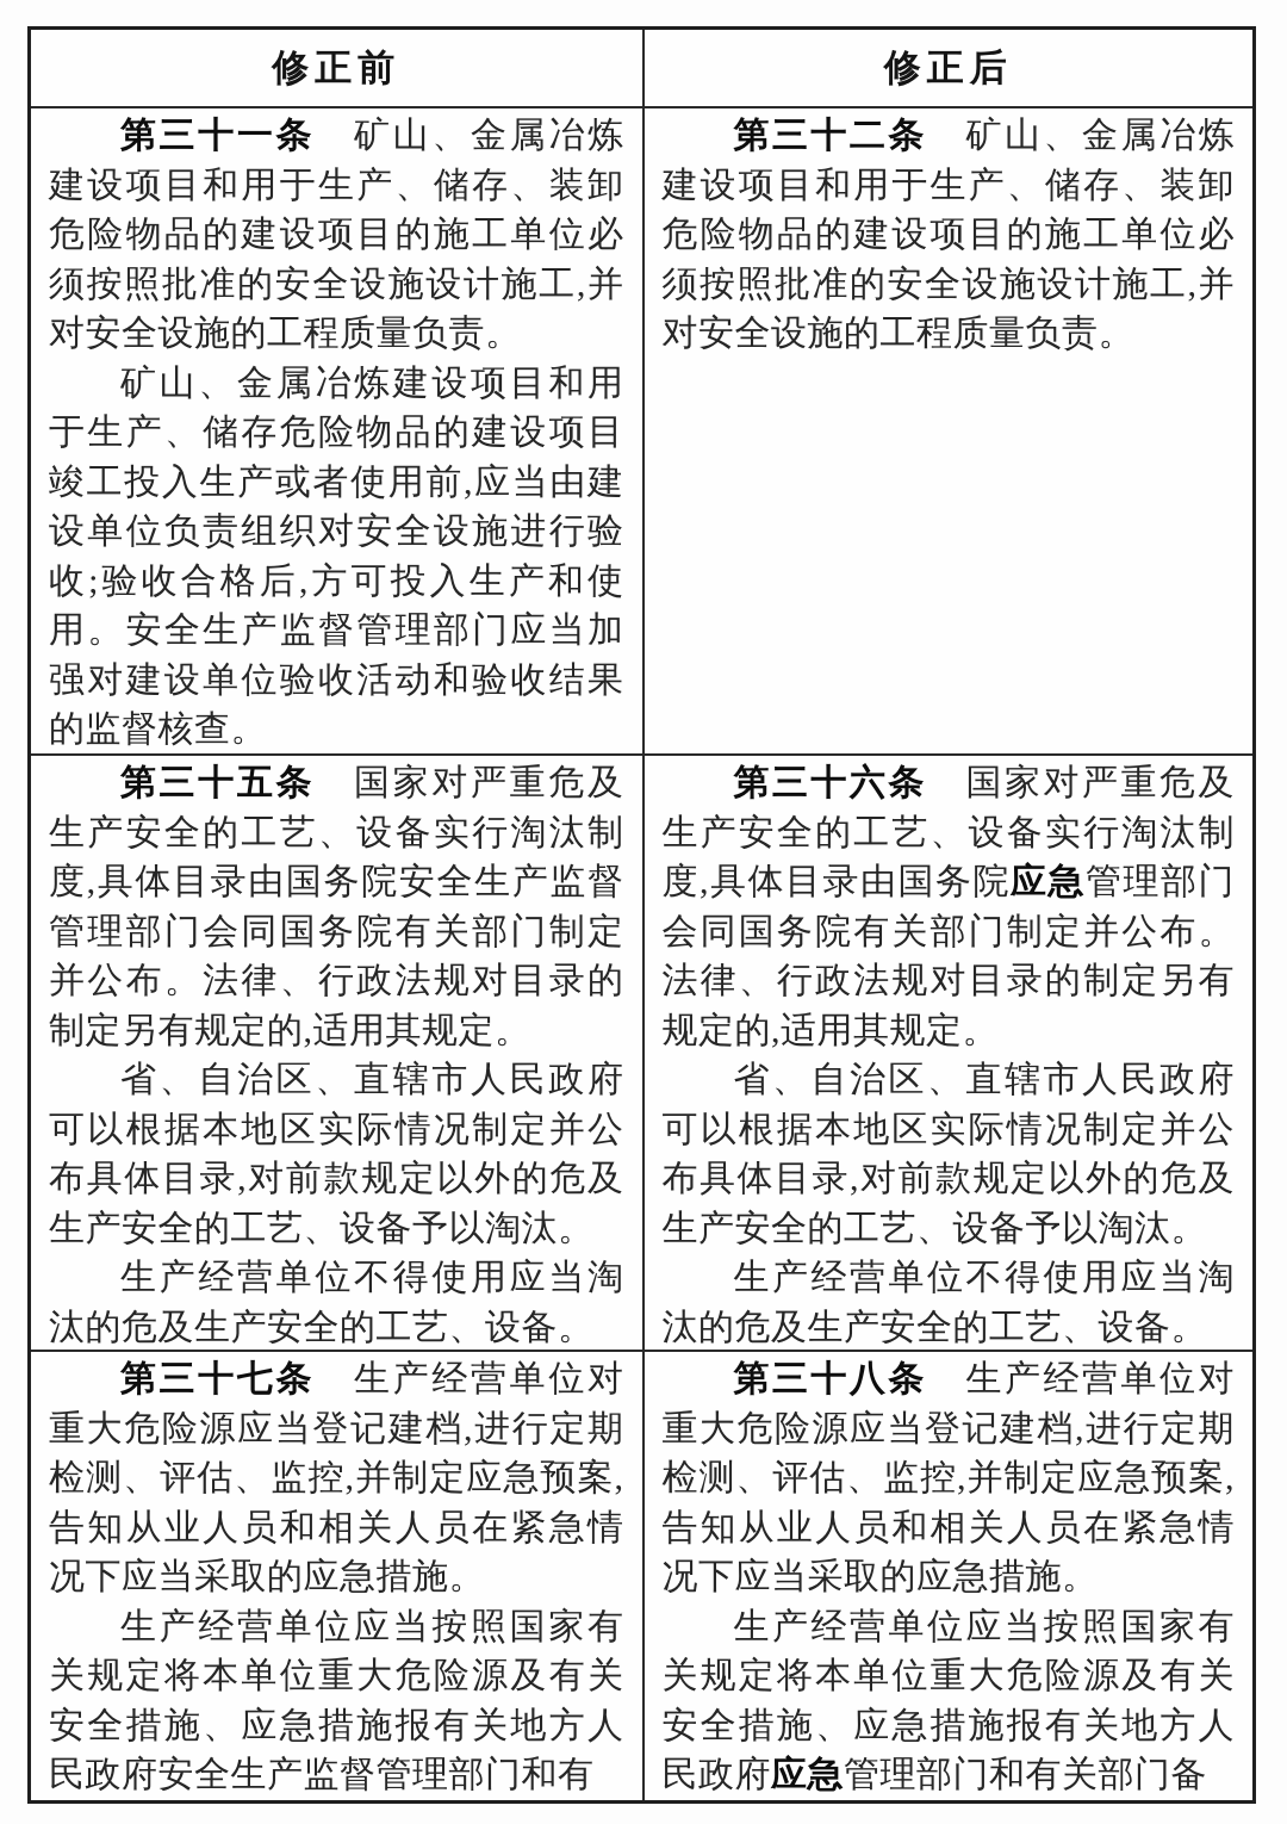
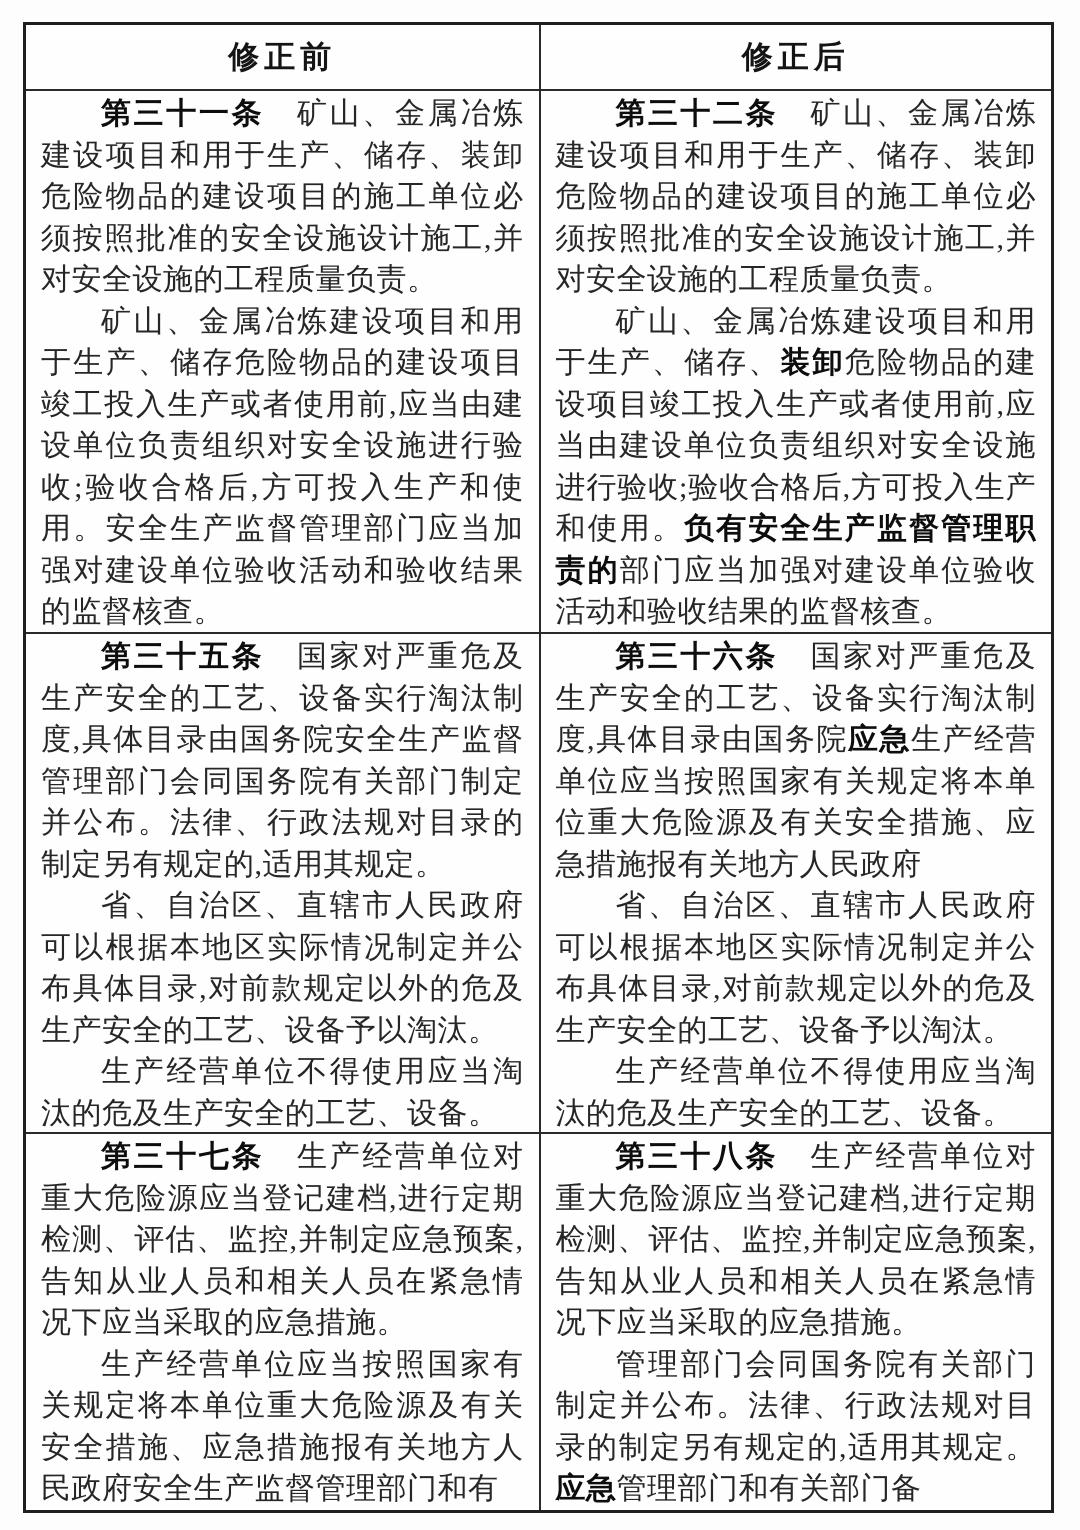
  修正前
  修正后
  第三十一条 矿山、金属冶炼建设项目和用于生产、储存、装卸危险物品的建设项目的施工单位必须按照批准的安全设施设计施工,并对安全设施的工程质量负责。
  矿山、金属冶炼建设项目和用于生产、储存危险物品的建设项目竣工投入生产或者使用前,应当由建设单位负责组织对安全设施进行验收;验收合格后,方可投入生产和使用。安全生产监督管理部门应当加强对建设单位验收活动和验收结果的监督核查。
  第三十二条 矿山、金属冶炼建设项目和用于生产、储存、装卸危险物品的建设项目的施工单位必须按照批准的安全设施设计施工,并对安全设施的工程质量负责。
+ 矿山、金属冶炼建设项目和用于生产、储存、装卸危险物品的建设项目竣工投入生产或者使用前,应当由建设单位负责组织对安全设施进行验收;验收合格后,方可投入生产和使用。负有安全生产监督管理职责的部门应当加强对建设单位验收活动和验收结果的监督核查。
  第三十五条 国家对严重危及生产安全的工艺、设备实行淘汰制度,具体目录由国务院安全生产监督管理部门会同国务院有关部门制定并公布。法律、行政法规对目录的制定另有规定的,适用其规定。
  省、自治区、直辖市人民政府可以根据本地区实际情况制定并公布具体目录,对前款规定以外的危及生产安全的工艺、设备予以淘汰。
  生产经营单位不得使用应当淘汰的危及生产安全的工艺、设备。
- 第三十六条 国家对严重危及生产安全的工艺、设备实行淘汰制度,具体目录由国务院应急管理部门会同国务院有关部门制定并公布。法律、行政法规对目录的制定另有规定的,适用其规定。
+ 第三十六条 国家对严重危及生产安全的工艺、设备实行淘汰制度,具体目录由国务院应急生产经营单位应当按照国家有关规定将本单位重大危险源及有关安全措施、应急措施报有关地方人民政府
  省、自治区、直辖市人民政府可以根据本地区实际情况制定并公布具体目录,对前款规定以外的危及生产安全的工艺、设备予以淘汰。
  生产经营单位不得使用应当淘汰的危及生产安全的工艺、设备。
  第三十七条 生产经营单位对重大危险源应当登记建档,进行定期检测、评估、监控,并制定应急预案,告知从业人员和相关人员在紧急情况下应当采取的应急措施。
  生产经营单位应当按照国家有关规定将本单位重大危险源及有关安全措施、应急措施报有关地方人民政府安全生产监督管理部门和有
  第三十八条 生产经营单位对重大危险源应当登记建档,进行定期检测、评估、监控,并制定应急预案,告知从业人员和相关人员在紧急情况下应当采取的应急措施。
- 生产经营单位应当按照国家有关规定将本单位重大危险源及有关安全措施、应急措施报有关地方人民政府应急管理部门和有关部门备
+ 管理部门会同国务院有关部门制定并公布。法律、行政法规对目录的制定另有规定的,适用其规定。应急管理部门和有关部门备
